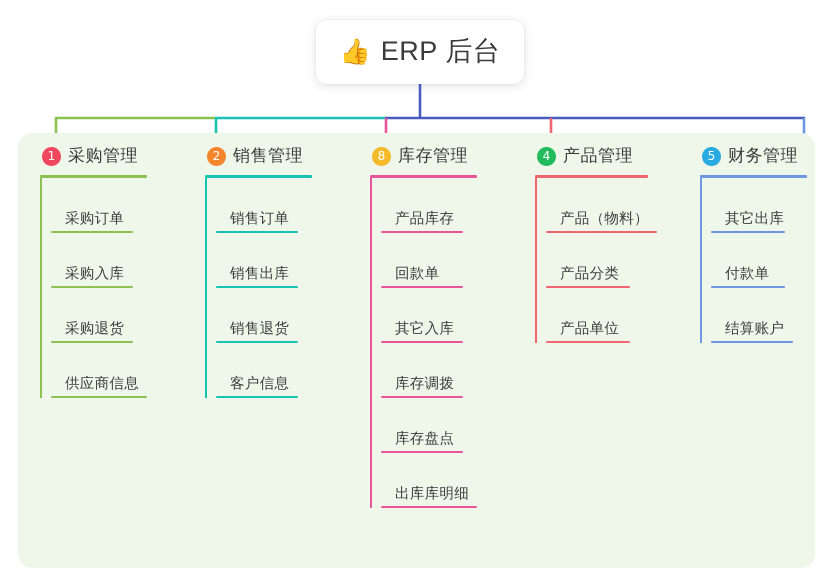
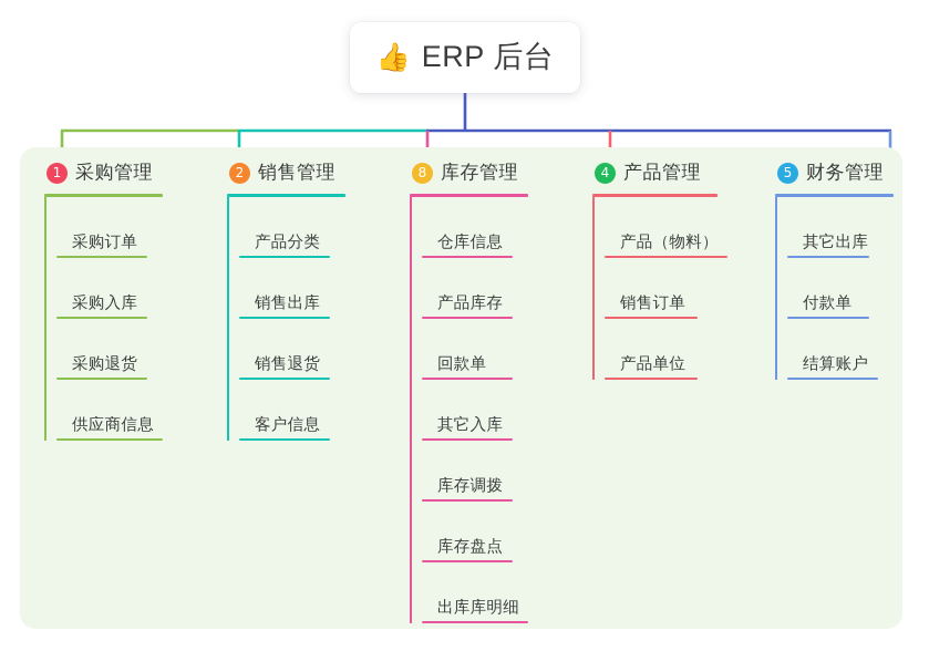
  👍
  ERP 后台
  1
  采购管理
  采购订单
  采购入库
  采购退货
  供应商信息
  2
  销售管理
- 销售订单
+ 产品分类
  销售出库
  销售退货
  客户信息
  8
  库存管理
+ 仓库信息
  产品库存
  回款单
  其它入库
  库存调拨
  库存盘点
  出库库明细
  4
  产品管理
  产品（物料）
- 产品分类
+ 销售订单
  产品单位
  5
  财务管理
  其它出库
  付款单
  结算账户
